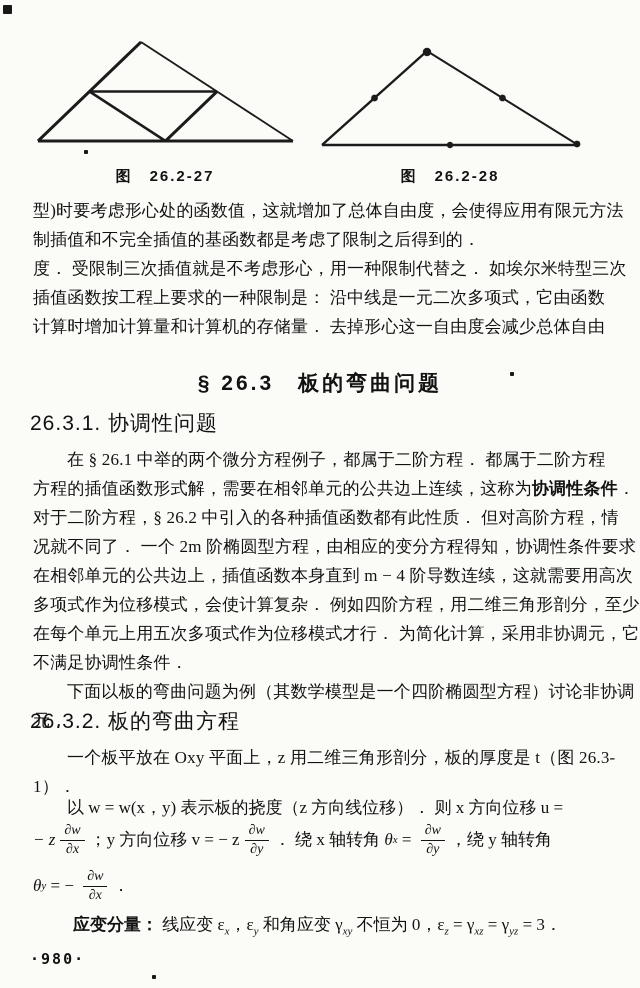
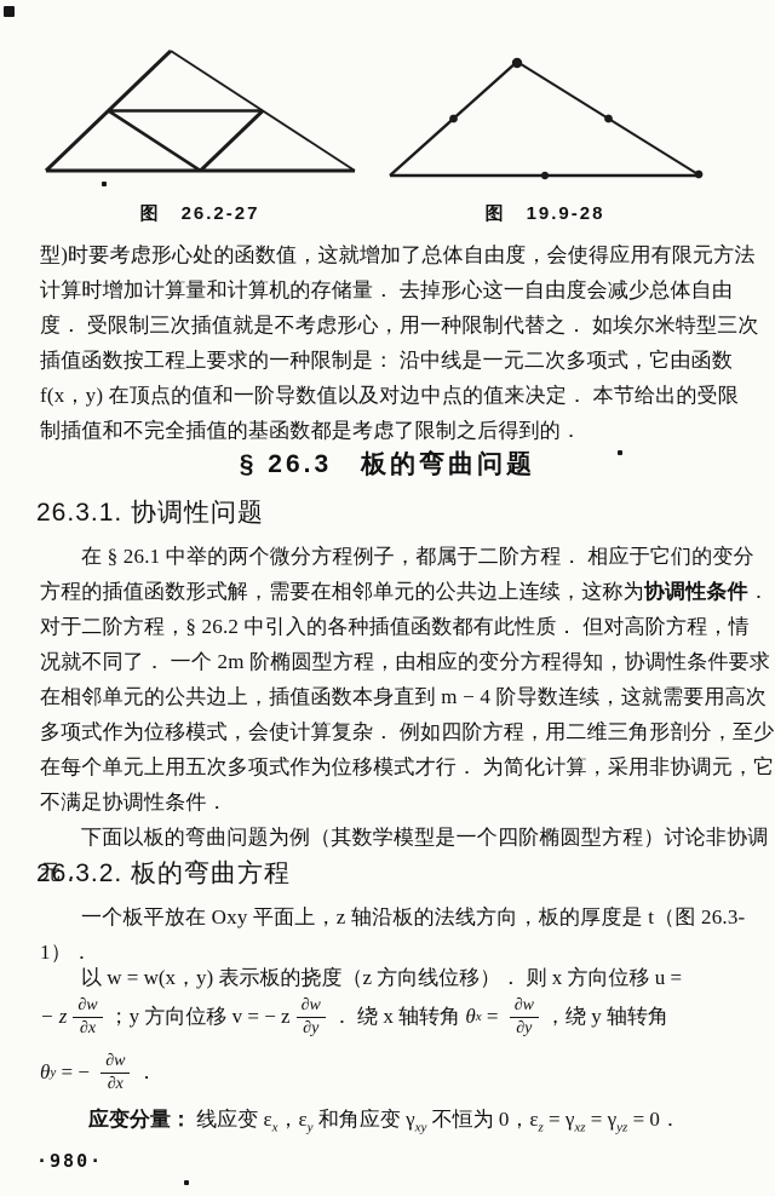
  图 26.2-27
- 图 26.2-28
+ 图 19.9-28
  型)时要考虑形心处的函数值，这就增加了总体自由度，会使得应用有限元方法
- 制插值和不完全插值的基函数都是考虑了限制之后得到的．
+ 计算时增加计算量和计算机的存储量． 去掉形心这一自由度会减少总体自由
  度． 受限制三次插值就是不考虑形心，用一种限制代替之． 如埃尔米特型三次
  插值函数按工程上要求的一种限制是： 沿中线是一元二次多项式，它由函数
+ f(x，y) 在顶点的值和一阶导数值以及对边中点的值来决定． 本节给出的受限
- 计算时增加计算量和计算机的存储量． 去掉形心这一自由度会减少总体自由
+ 制插值和不完全插值的基函数都是考虑了限制之后得到的．
  § 26.3 板的弯曲问题
  26.3.1. 协调性问题
- 在 § 26.1 中举的两个微分方程例子，都属于二阶方程． 都属于二阶方程
+ 在 § 26.1 中举的两个微分方程例子，都属于二阶方程． 相应于它们的变分
  方程的插值函数形式解，需要在相邻单元的公共边上连续，这称为协调性条件．
  对于二阶方程，§ 26.2 中引入的各种插值函数都有此性质． 但对高阶方程，情
  况就不同了． 一个 2m 阶椭圆型方程，由相应的变分方程得知，协调性条件要求
  在相邻单元的公共边上，插值函数本身直到 m − 4 阶导数连续，这就需要用高次
  多项式作为位移模式，会使计算复杂． 例如四阶方程，用二维三角形剖分，至少
  在每个单元上用五次多项式作为位移模式才行． 为简化计算，采用非协调元，它
  不满足协调性条件．
  下面以板的弯曲问题为例（其数学模型是一个四阶椭圆型方程）讨论非协调
  元．
  26.3.2. 板的弯曲方程
- 一个板平放在 Oxy 平面上，z 用二维三角形剖分，板的厚度是 t（图 26.3-
+ 一个板平放在 Oxy 平面上，z 轴沿板的法线方向，板的厚度是 t（图 26.3-
  1）．
  以 w = w(x，y) 表示板的挠度（z 方向线位移）． 则 x 方向位移 u =
  − z
  ∂w
  ∂x
  ；y 方向位移 v = − z
  ∂w
  ∂y
  ． 绕 x 轴转角 θx =
  ∂w
  ∂y
  ，绕 y 轴转角
  θy = −
  ∂w
  ∂x
  ．
- 应变分量： 线应变 εx，εy 和角应变 γxy 不恒为 0，εz = γxz = γyz = 3．
+ 应变分量： 线应变 εx，εy 和角应变 γxy 不恒为 0，εz = γxz = γyz = 0．
  ·980·
